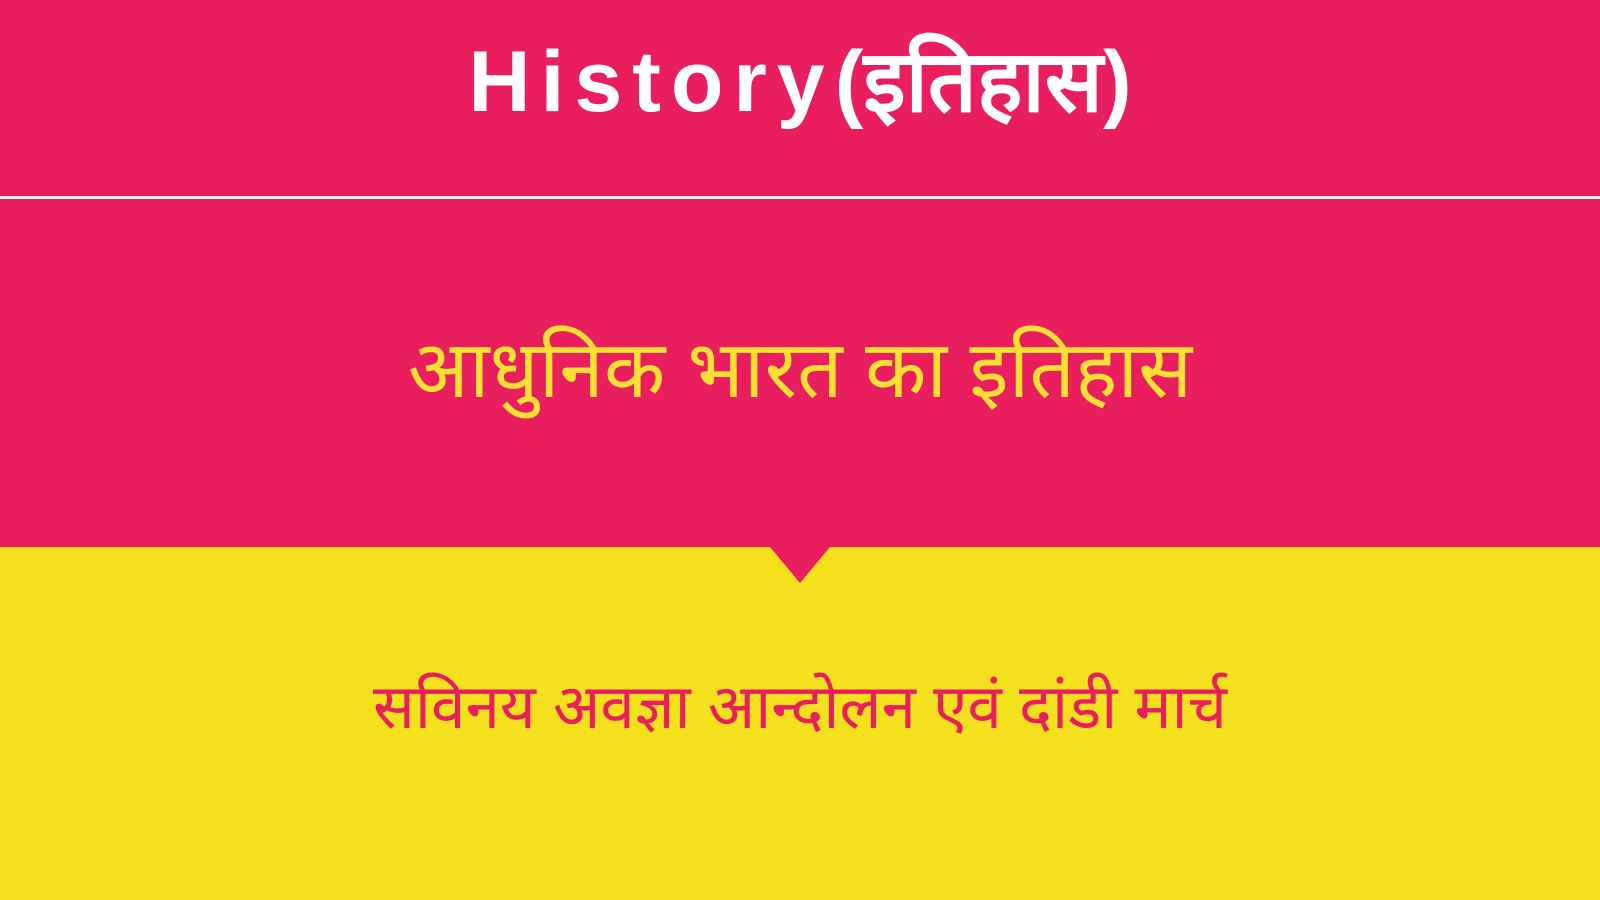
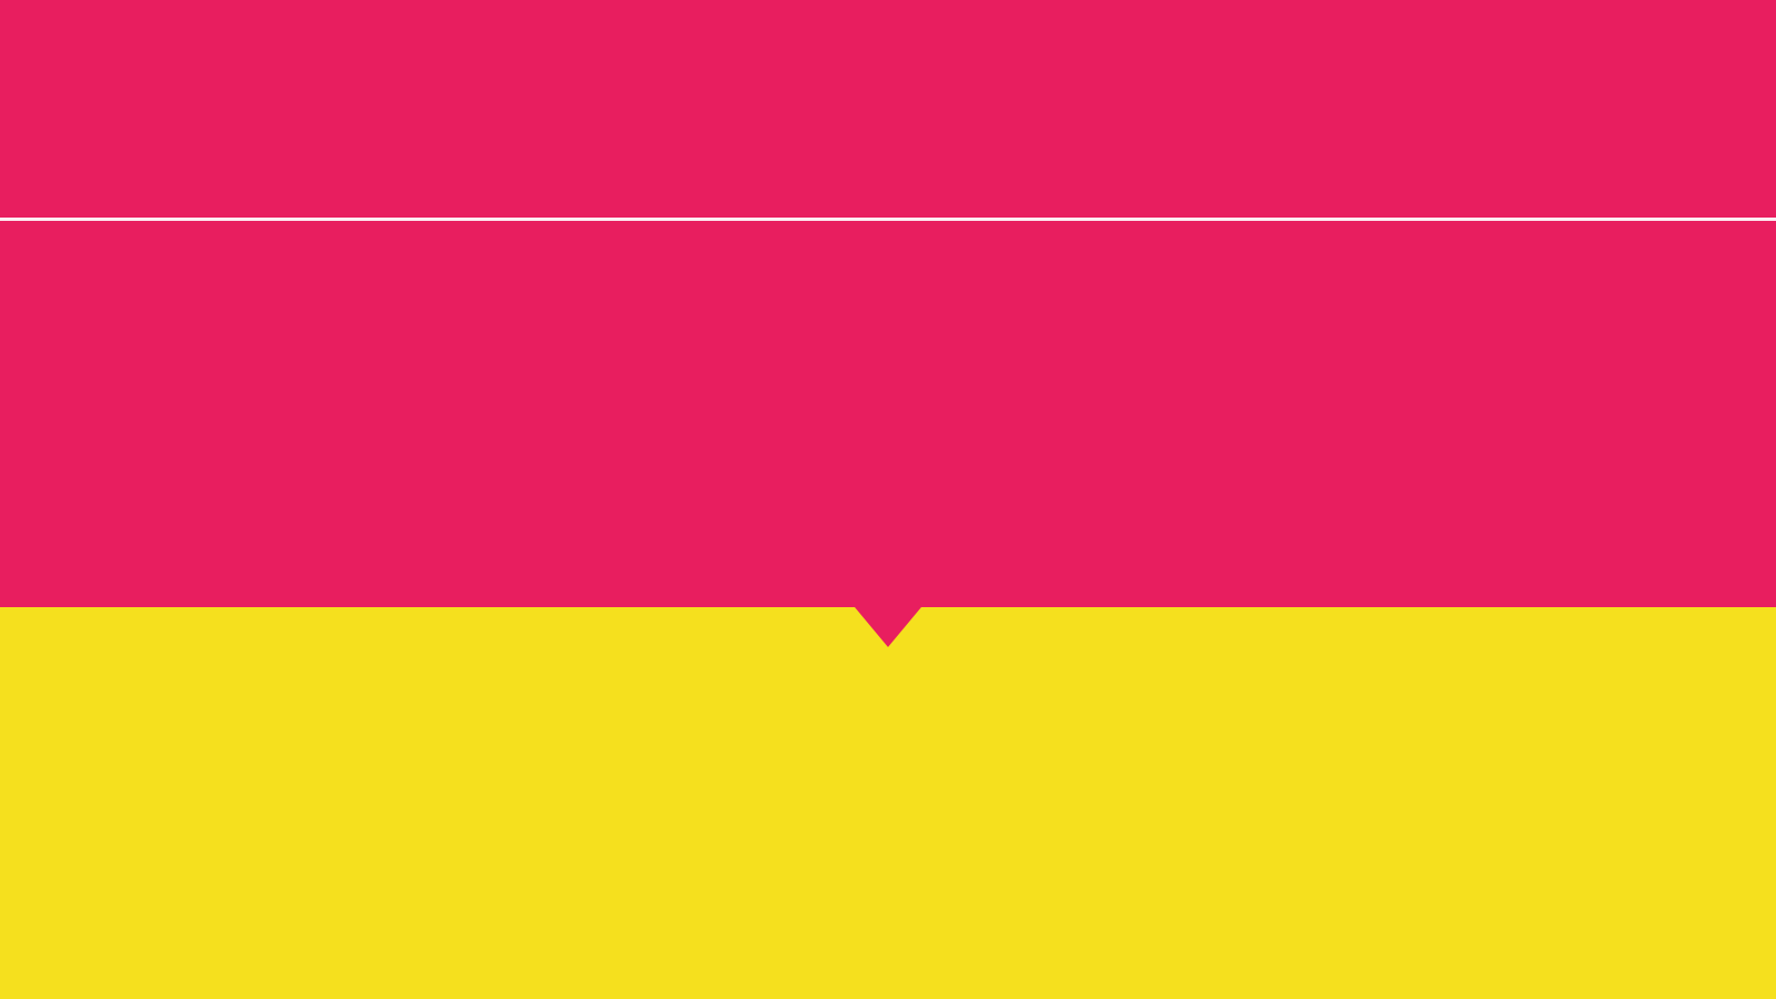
- History(इतिहास)
- आधुनिक भारत का इतिहास
- सविनय अवज्ञा आन्दोलन एवं दांडी मार्च
